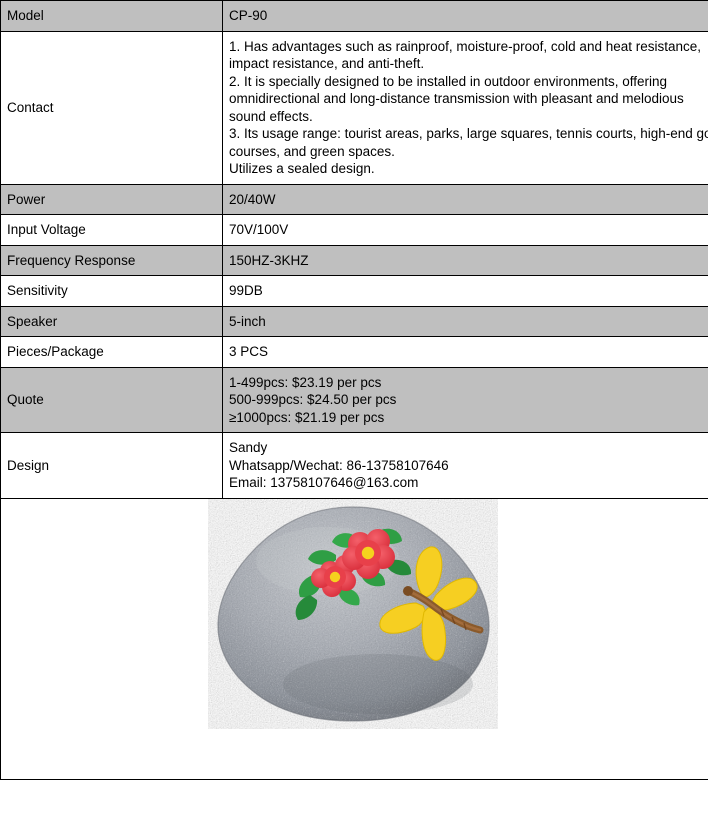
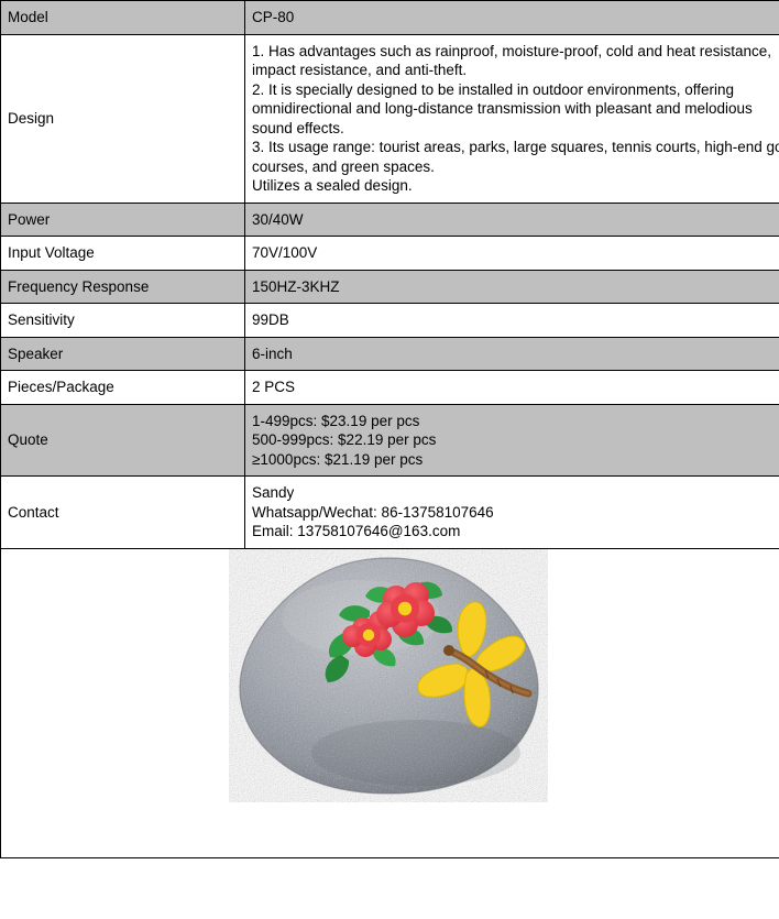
- Model	CP-90
+ Model	CP-80
- Contact	1. Has advantages such as rainproof, moisture-proof, cold and heat resistance, impact resistance, and anti-theft. 2. It is specially designed to be installed in outdoor environments, offering omnidirectional and long-distance transmission with pleasant and melodious sound effects. 3. Its usage range: tourist areas, parks, large squares, tennis courts, high-end g courses, and green spaces. Utilizes a sealed design.
+ Design	1. Has advantages such as rainproof, moisture-proof, cold and heat resistance, impact resistance, and anti-theft. 2. It is specially designed to be installed in outdoor environments, offering omnidirectional and long-distance transmission with pleasant and melodious sound effects. 3. Its usage range: tourist areas, parks, large squares, tennis courts, high-end g courses, and green spaces. Utilizes a sealed design.
- Power	20/40W
+ Power	30/40W
  Input Voltage	70V/100V
  Frequency Response	150HZ-3KHZ
  Sensitivity	99DB
- Speaker	5-inch
+ Speaker	6-inch
- Pieces/Package	3 PCS
+ Pieces/Package	2 PCS
- Quote	1-499pcs: $23.19 per pcs 500-999pcs: $24.50 per pcs ≥1000pcs: $21.19 per pcs
+ Quote	1-499pcs: $23.19 per pcs 500-999pcs: $22.19 per pcs ≥1000pcs: $21.19 per pcs
- Design	Sandy Whatsapp/Wechat: 86-13758107646 Email: 13758107646@163.com
+ Contact	Sandy Whatsapp/Wechat: 86-13758107646 Email: 13758107646@163.com
